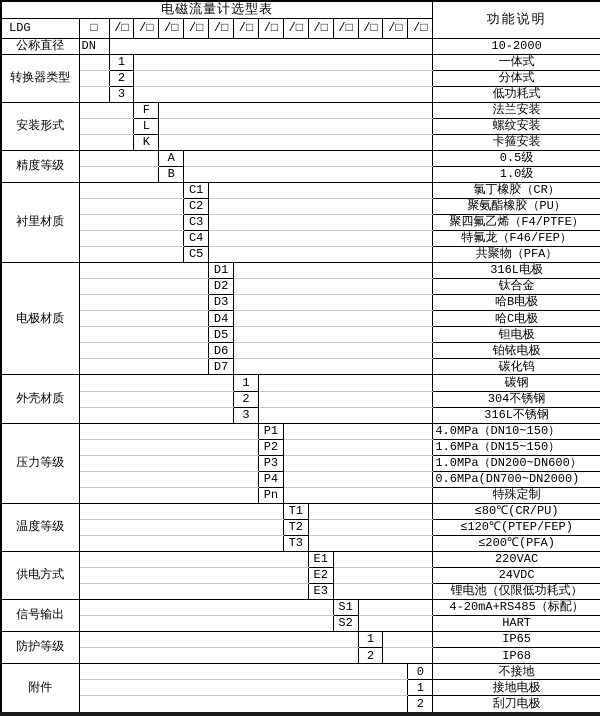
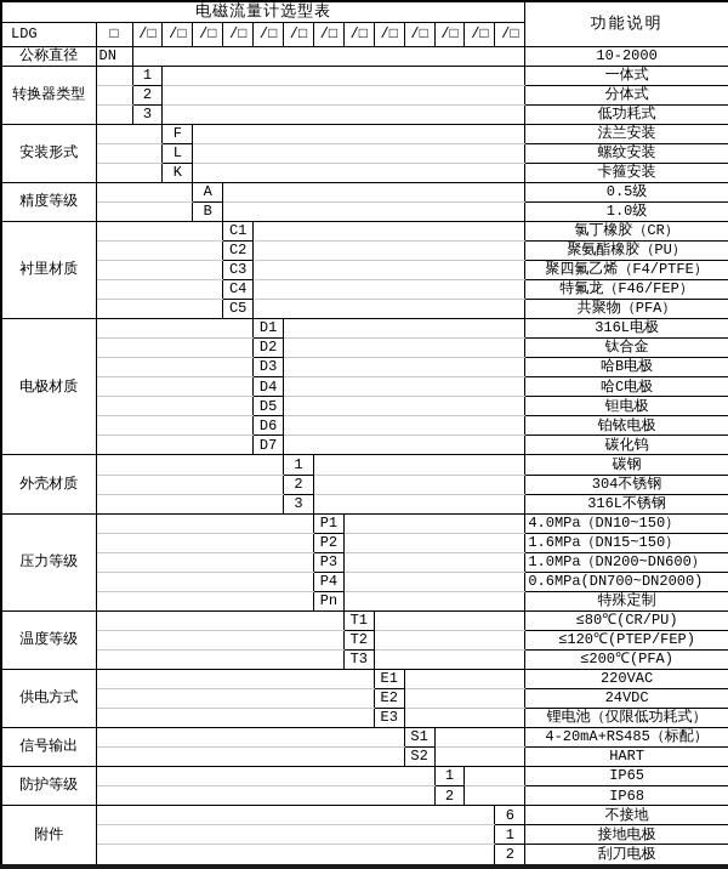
  电磁流量计选型表	功能说明
  LDG	□	/□	/□	/□	/□	/□	/□	/□	/□	/□	/□	/□	/□	/□
  公称直径	DN		10-2000
  转换器类型		1		一体式
  	2		分体式
  	3		低功耗式
  安装形式		F		法兰安装
  	L		螺纹安装
  	K		卡箍安装
  精度等级		A		0.5级
  	B		1.0级
  衬里材质		C1		氯丁橡胶（CR）
  	C2		聚氨酯橡胶（PU）
  	C3		聚四氟乙烯（F4/PTFE）
  	C4		特氟龙（F46/FEP）
  	C5		共聚物（PFA）
  电极材质		D1		316L电极
  	D2		钛合金
  	D3		哈B电极
  	D4		哈C电极
  	D5		钽电极
  	D6		铂铱电极
  	D7		碳化钨
  外壳材质		1		碳钢
  	2		304不锈钢
  	3		316L不锈钢
  压力等级		P1		4.0MPa（DN10~150）
  	P2		1.6MPa（DN15~150）
  	P3		1.0MPa（DN200~DN600）
  	P4		0.6MPa(DN700~DN2000)
  	Pn		特殊定制
  温度等级		T1		≤80℃(CR/PU)
  	T2		≤120℃(PTEP/FEP)
  	T3		≤200℃(PFA)
  供电方式		E1		220VAC
  	E2		24VDC
  	E3		锂电池（仅限低功耗式）
  信号输出		S1		4-20mA+RS485（标配）
  	S2		HART
  防护等级		1		IP65
  	2		IP68
- 附件		0	不接地
+ 附件		6	不接地
  	1	接地电极
  	2	刮刀电极
